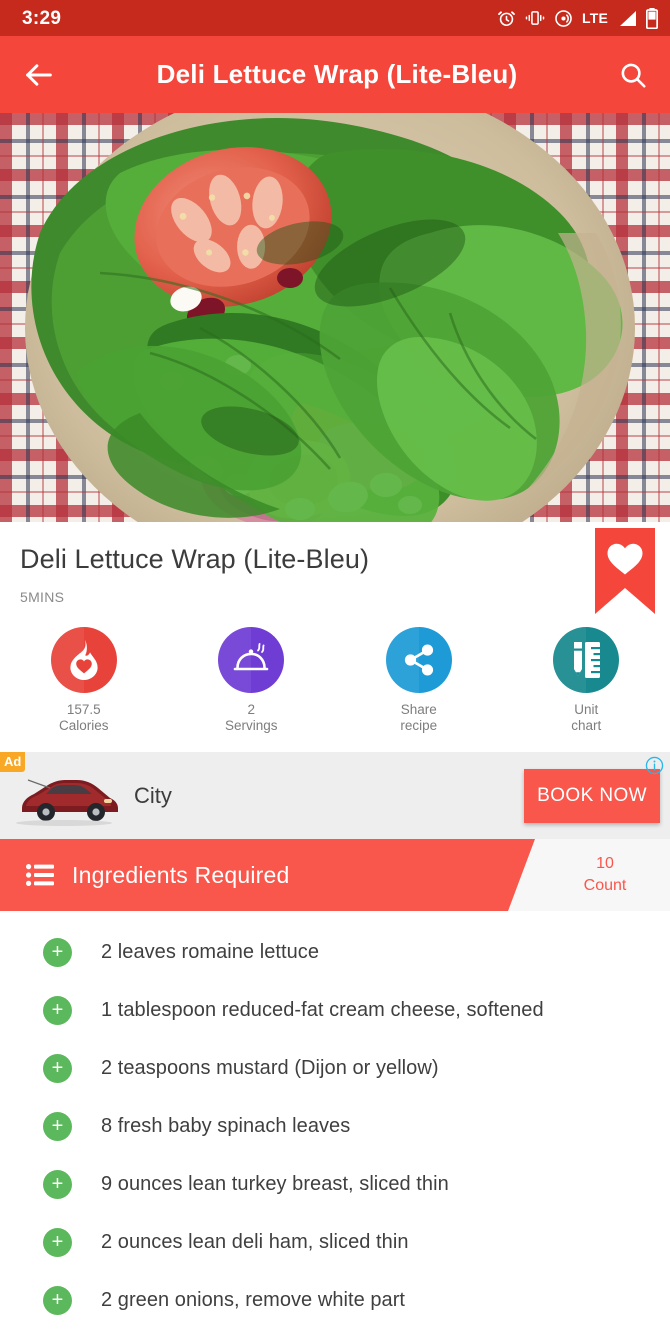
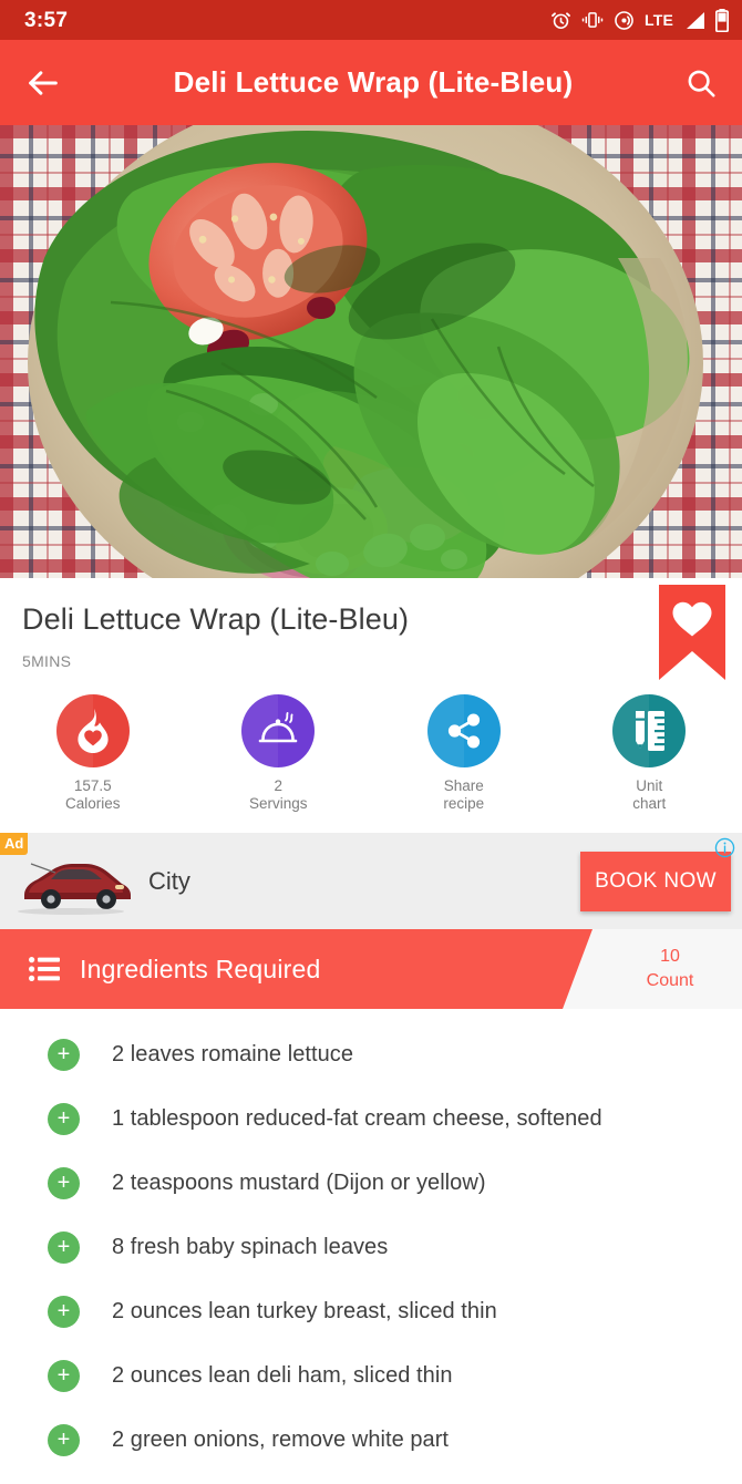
- 3:29
+ 3:57
  LTE
  Deli Lettuce Wrap (Lite-Bleu)
  Deli Lettuce Wrap (Lite-Bleu)
  5MINS
  157.5
  Calories
  2
  Servings
  Share
  recipe
  Unit
  chart
  Ad
  City
  BOOK NOW
  Ingredients Required
  10
  Count
  +
  2 leaves romaine lettuce
  +
  1 tablespoon reduced-fat cream cheese, softened
  +
  2 teaspoons mustard (Dijon or yellow)
  +
  8 fresh baby spinach leaves
  +
- 9 ounces lean turkey breast, sliced thin
+ 2 ounces lean turkey breast, sliced thin
  +
  2 ounces lean deli ham, sliced thin
  +
  2 green onions, remove white part
